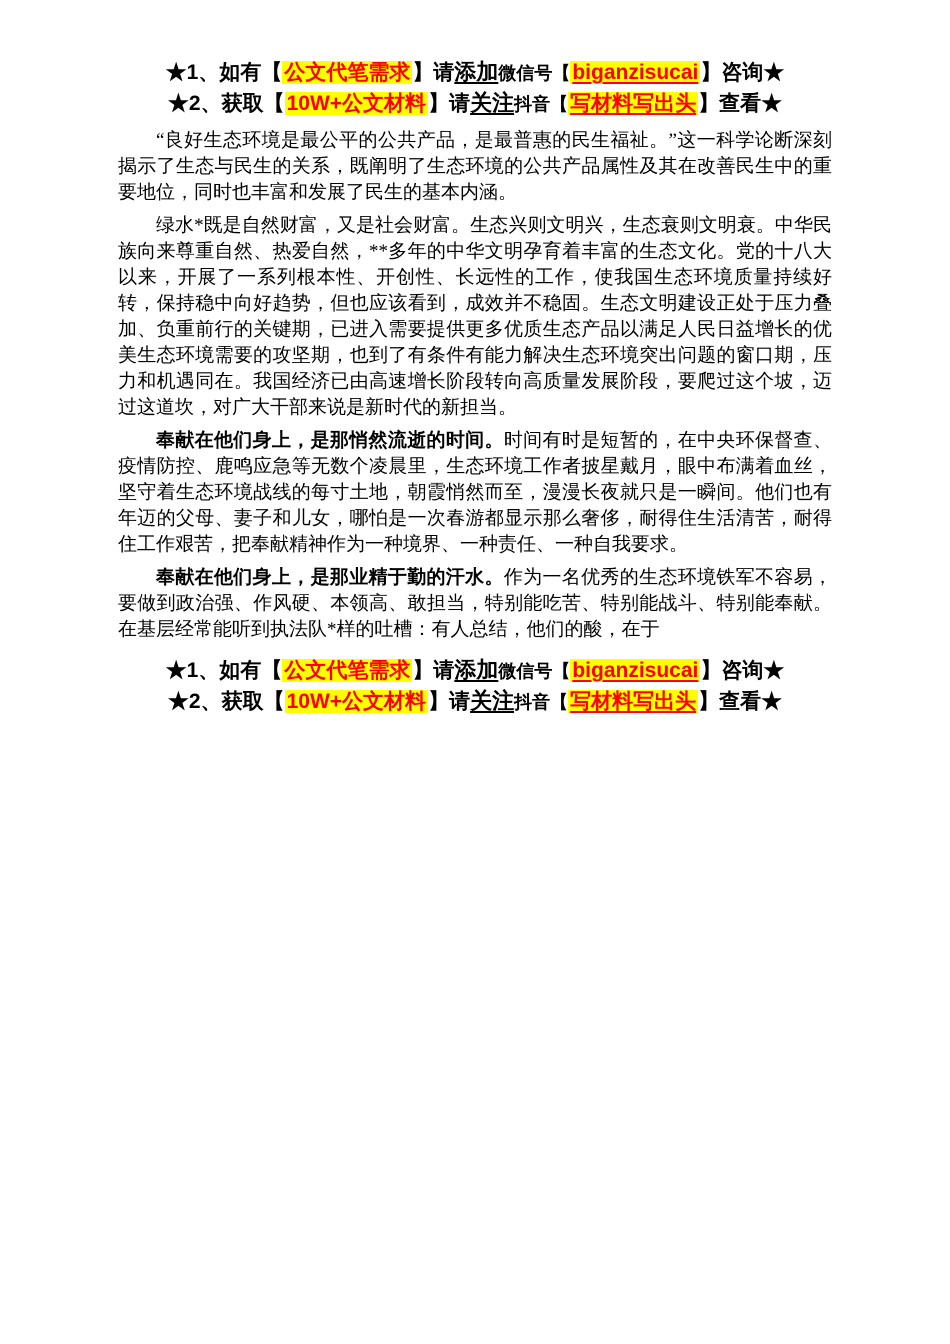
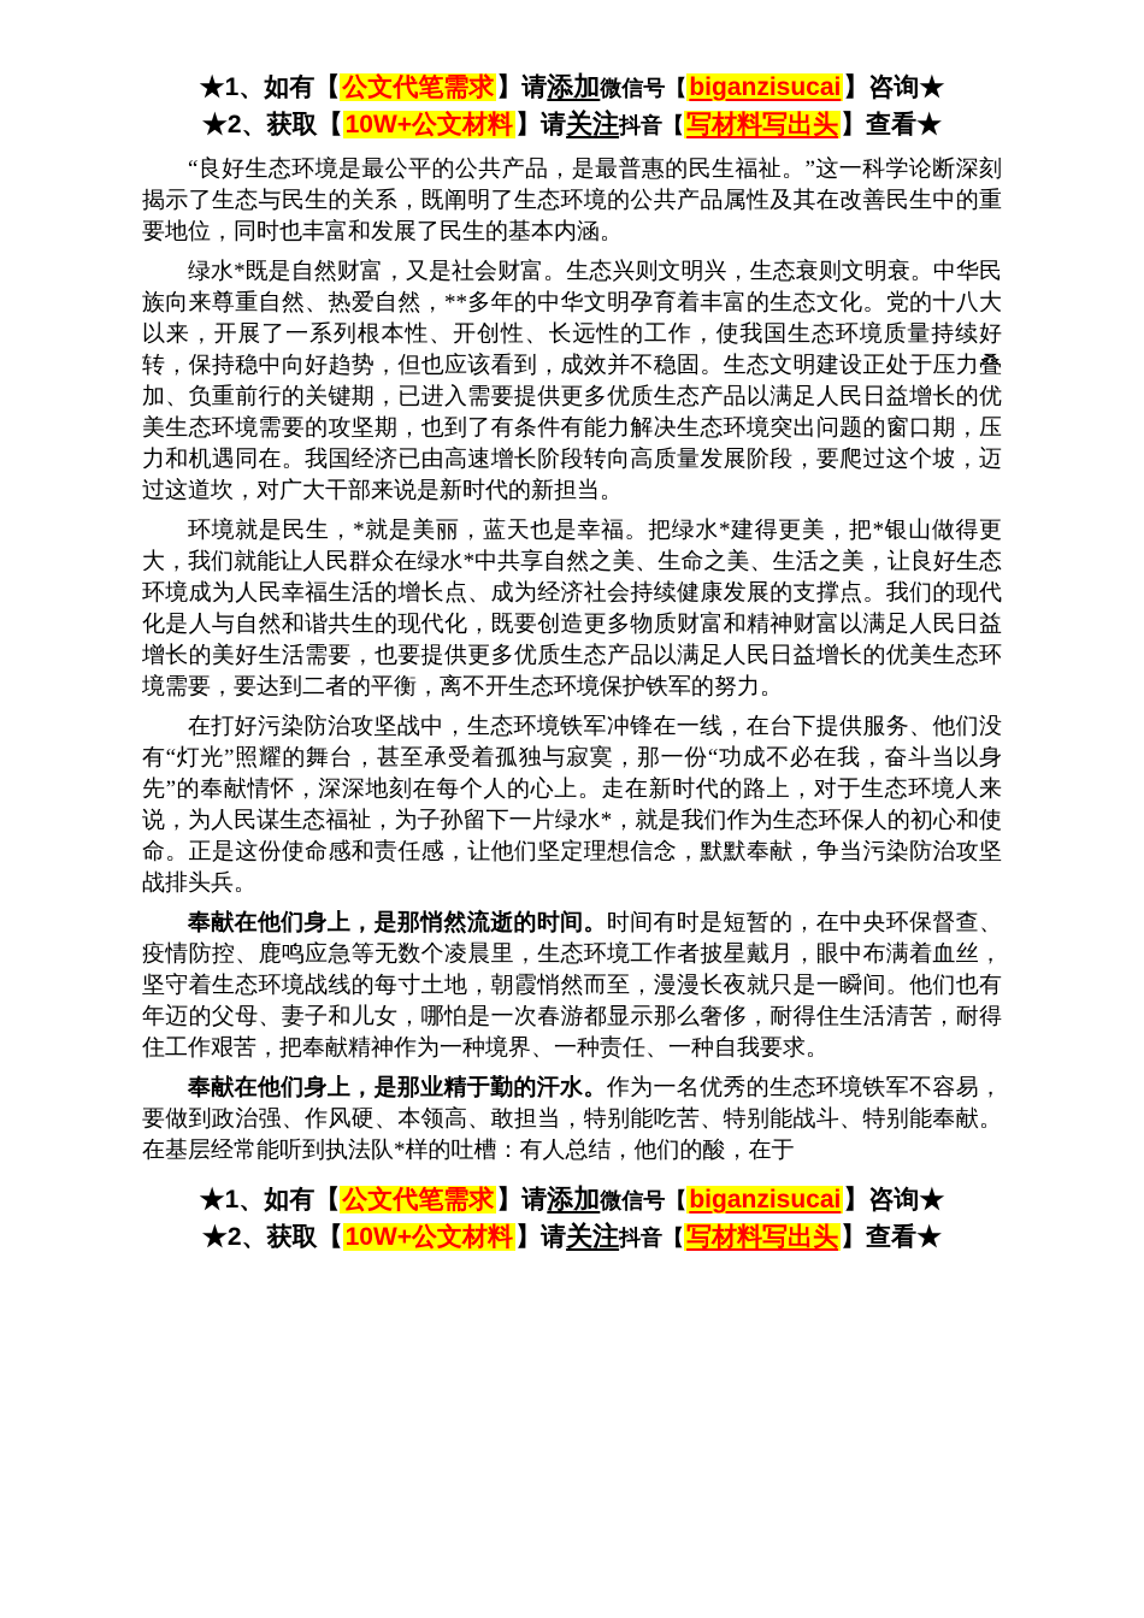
  ★1、如有【公文代笔需求】请添加微信号【biganzisucai】咨询★
  ★2、获取【10W+公文材料】请关注抖音【写材料写出头】查看★
  “良好生态环境是最公平的公共产品，是最普惠的民生福祉。”这一科学论断深刻揭示了生态与民生的关系，既阐明了生态环境的公共产品属性及其在改善民生中的重要地位，同时也丰富和发展了民生的基本内涵。
  绿水*既是自然财富，又是社会财富。生态兴则文明兴，生态衰则文明衰。中华民族向来尊重自然、热爱自然，**多年的中华文明孕育着丰富的生态文化。党的十八大以来，开展了一系列根本性、开创性、长远性的工作，使我国生态环境质量持续好转，保持稳中向好趋势，但也应该看到，成效并不稳固。生态文明建设正处于压力叠加、负重前行的关键期，已进入需要提供更多优质生态产品以满足人民日益增长的优美生态环境需要的攻坚期，也到了有条件有能力解决生态环境突出问题的窗口期，压力和机遇同在。我国经济已由高速增长阶段转向高质量发展阶段，要爬过这个坡，迈过这道坎，对广大干部来说是新时代的新担当。
+ 环境就是民生，*就是美丽，蓝天也是幸福。把绿水*建得更美，把*银山做得更大，我们就能让人民群众在绿水*中共享自然之美、生命之美、生活之美，让良好生态环境成为人民幸福生活的增长点、成为经济社会持续健康发展的支撑点。我们的现代化是人与自然和谐共生的现代化，既要创造更多物质财富和精神财富以满足人民日益增长的美好生活需要，也要提供更多优质生态产品以满足人民日益增长的优美生态环境需要，要达到二者的平衡，离不开生态环境保护铁军的努力。
+ 在打好污染防治攻坚战中，生态环境铁军冲锋在一线，在台下提供服务、他们没有“灯光”照耀的舞台，甚至承受着孤独与寂寞，那一份“功成不必在我，奋斗当以身先”的奉献情怀，深深地刻在每个人的心上。走在新时代的路上，对于生态环境人来说，为人民谋生态福祉，为子孙留下一片绿水*，就是我们作为生态环保人的初心和使命。正是这份使命感和责任感，让他们坚定理想信念，默默奉献，争当污染防治攻坚战排头兵。
  奉献在他们身上，是那悄然流逝的时间。时间有时是短暂的，在中央环保督查、疫情防控、鹿鸣应急等无数个凌晨里，生态环境工作者披星戴月，眼中布满着血丝，坚守着生态环境战线的每寸土地，朝霞悄然而至，漫漫长夜就只是一瞬间。他们也有年迈的父母、妻子和儿女，哪怕是一次春游都显示那么奢侈，耐得住生活清苦，耐得住工作艰苦，把奉献精神作为一种境界、一种责任、一种自我要求。
  奉献在他们身上，是那业精于勤的汗水。作为一名优秀的生态环境铁军不容易，要做到政治强、作风硬、本领高、敢担当，特别能吃苦、特别能战斗、特别能奉献。在基层经常能听到执法队*样的吐槽：有人总结，他们的酸，在于
  ★1、如有【公文代笔需求】请添加微信号【biganzisucai】咨询★
  ★2、获取【10W+公文材料】请关注抖音【写材料写出头】查看★
